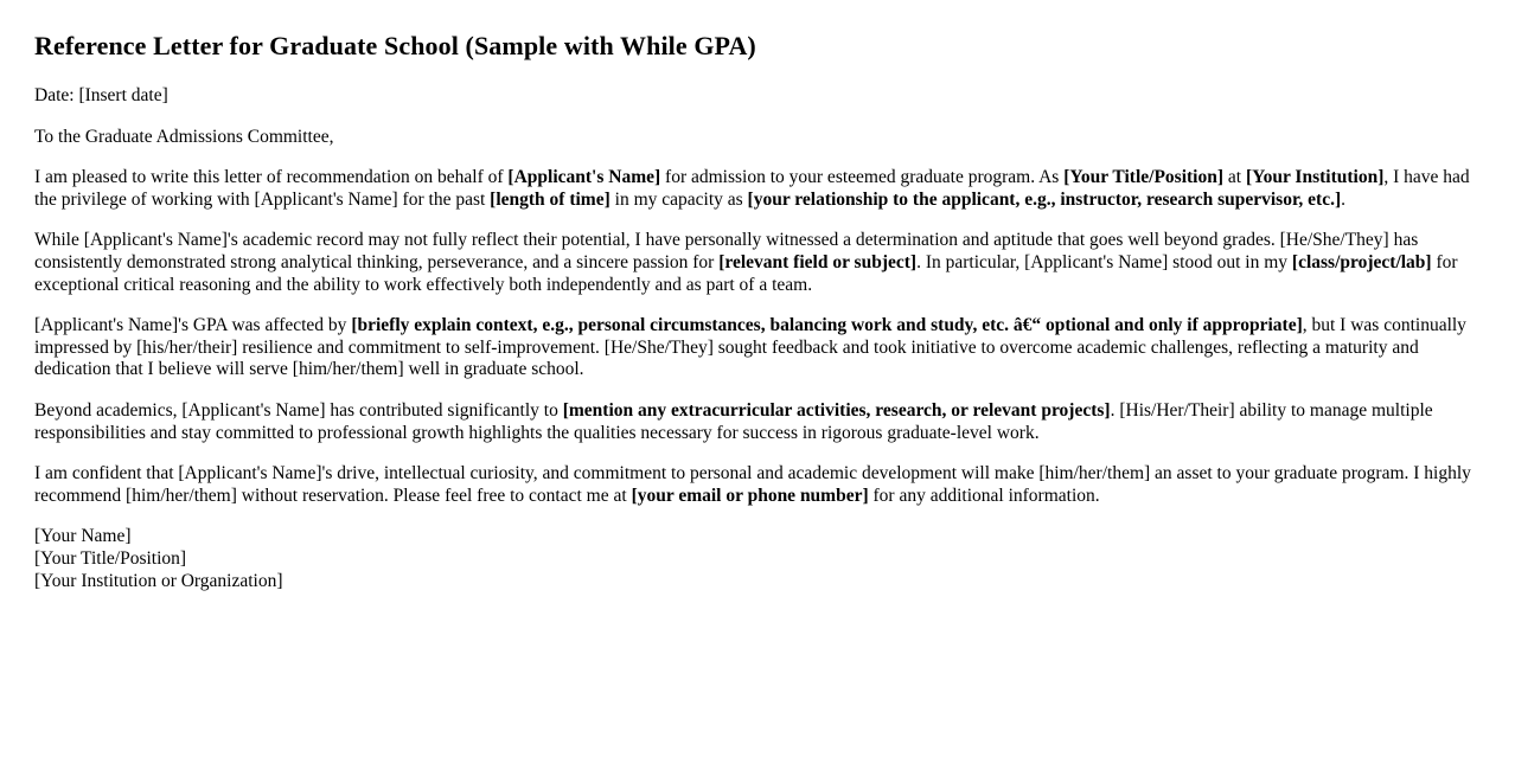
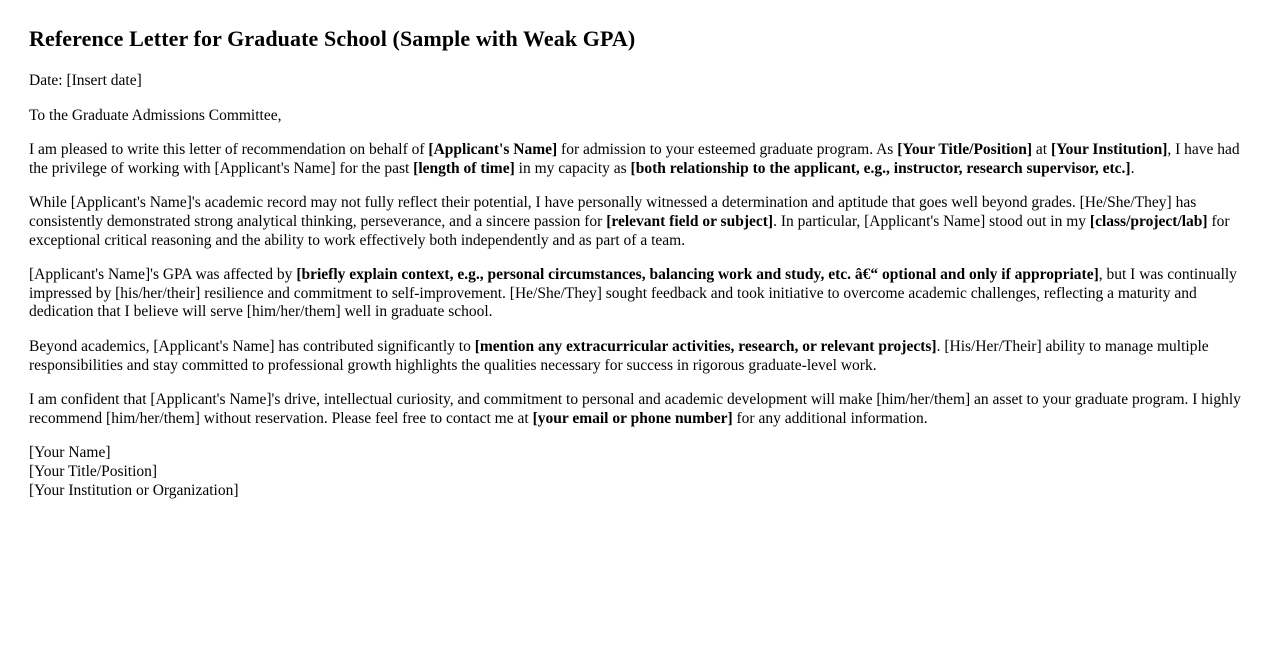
- Reference Letter for Graduate School (Sample with While GPA)
+ Reference Letter for Graduate School (Sample with Weak GPA)
  Date: [Insert date]
  To the Graduate Admissions Committee,
- I am pleased to write this letter of recommendation on behalf of [Applicant's Name] for admission to your esteemed graduate program. As [Your Title/Position] at [Your Institution], I have had the privilege of working with [Applicant's Name] for the past [length of time] in my capacity as [your relationship to the applicant, e.g., instructor, research supervisor, etc.].
+ I am pleased to write this letter of recommendation on behalf of [Applicant's Name] for admission to your esteemed graduate program. As [Your Title/Position] at [Your Institution], I have had the privilege of working with [Applicant's Name] for the past [length of time] in my capacity as [both relationship to the applicant, e.g., instructor, research supervisor, etc.].
  While [Applicant's Name]'s academic record may not fully reflect their potential, I have personally witnessed a determination and aptitude that goes well beyond grades. [He/She/They] has consistently demonstrated strong analytical thinking, perseverance, and a sincere passion for [relevant field or subject]. In particular, [Applicant's Name] stood out in my [class/project/lab] for exceptional critical reasoning and the ability to work effectively both independently and as part of a team.
  [Applicant's Name]'s GPA was affected by [briefly explain context, e.g., personal circumstances, balancing work and study, etc. â€“ optional and only if appropriate], but I was continually impressed by [his/her/their] resilience and commitment to self-improvement. [He/She/They] sought feedback and took initiative to overcome academic challenges, reflecting a maturity and dedication that I believe will serve [him/her/them] well in graduate school.
  Beyond academics, [Applicant's Name] has contributed significantly to [mention any extracurricular activities, research, or relevant projects]. [His/Her/Their] ability to manage multiple responsibilities and stay committed to professional growth highlights the qualities necessary for success in rigorous graduate-level work.
  I am confident that [Applicant's Name]'s drive, intellectual curiosity, and commitment to personal and academic development will make [him/her/them] an asset to your graduate program. I highly recommend [him/her/them] without reservation. Please feel free to contact me at [your email or phone number] for any additional information.
  [Your Name]
  [Your Title/Position]
  [Your Institution or Organization]
